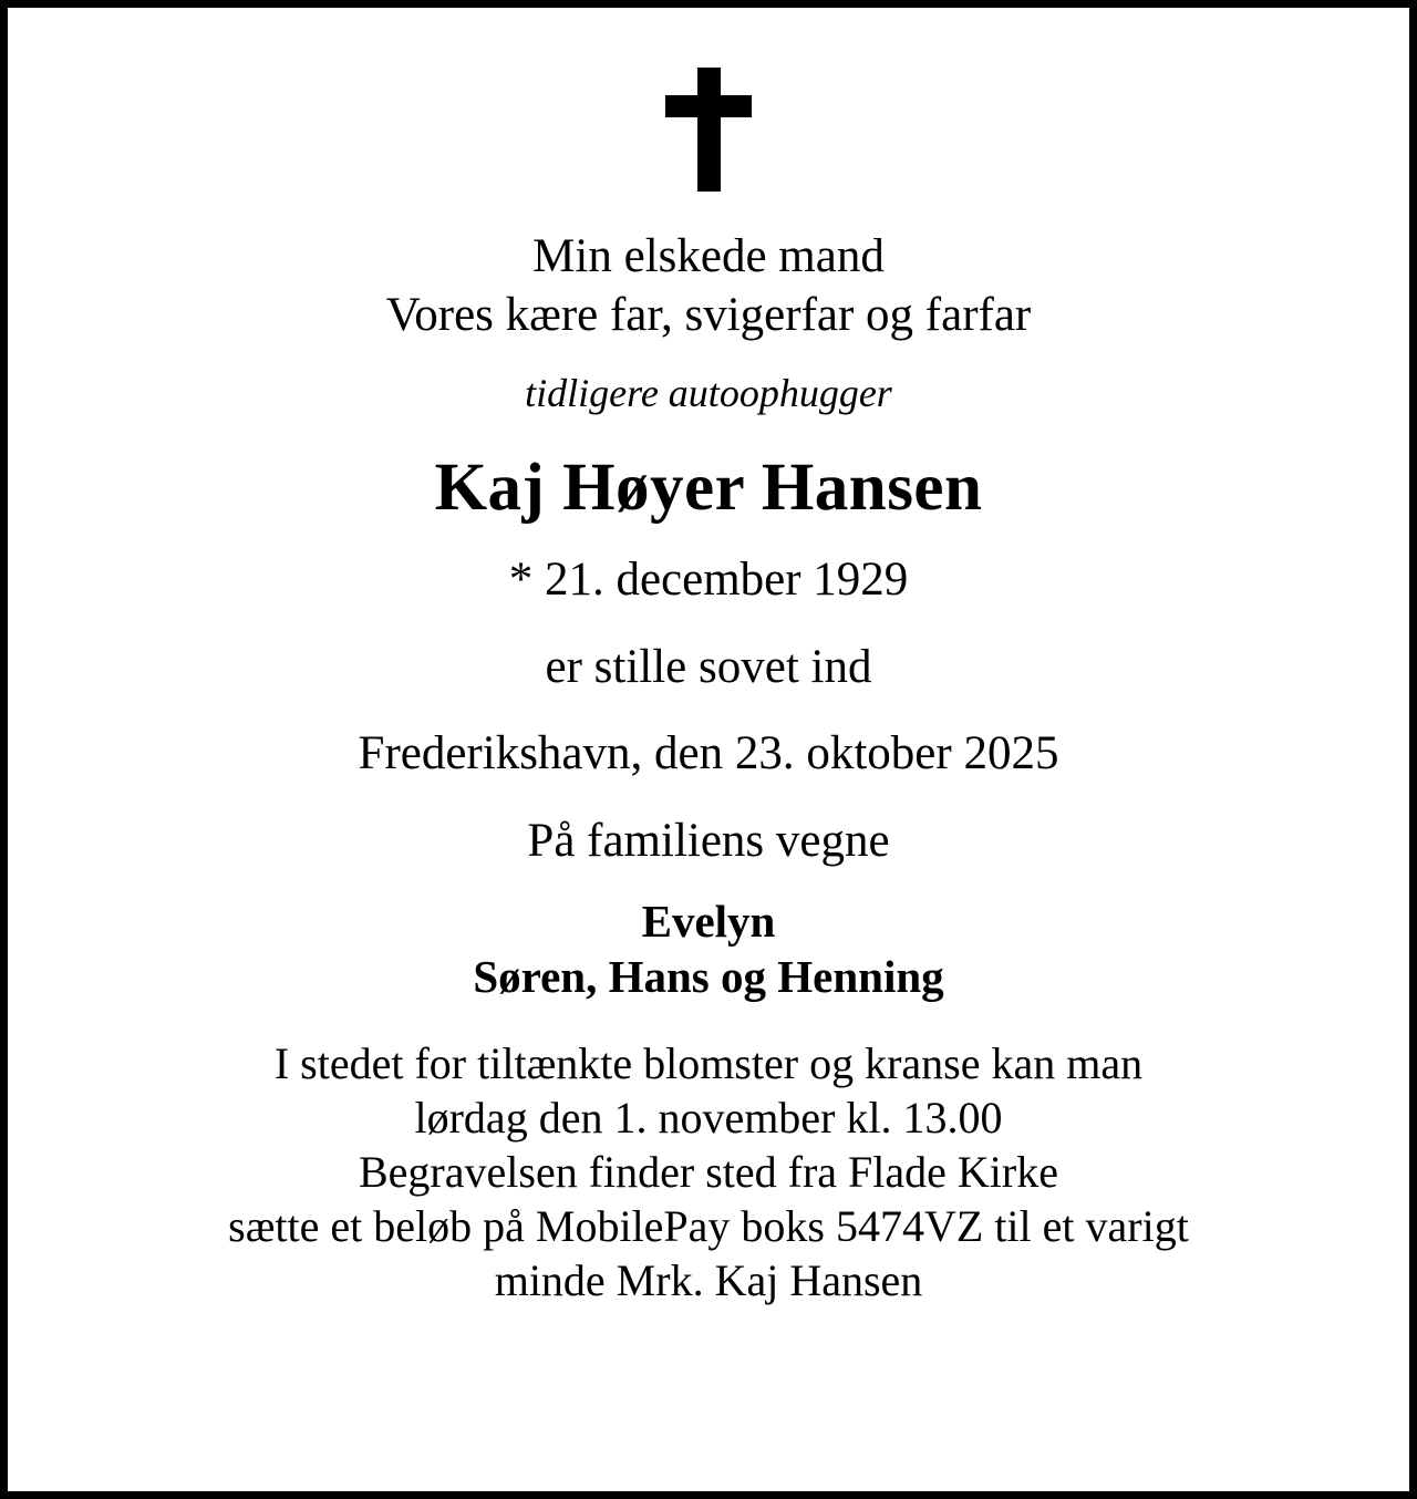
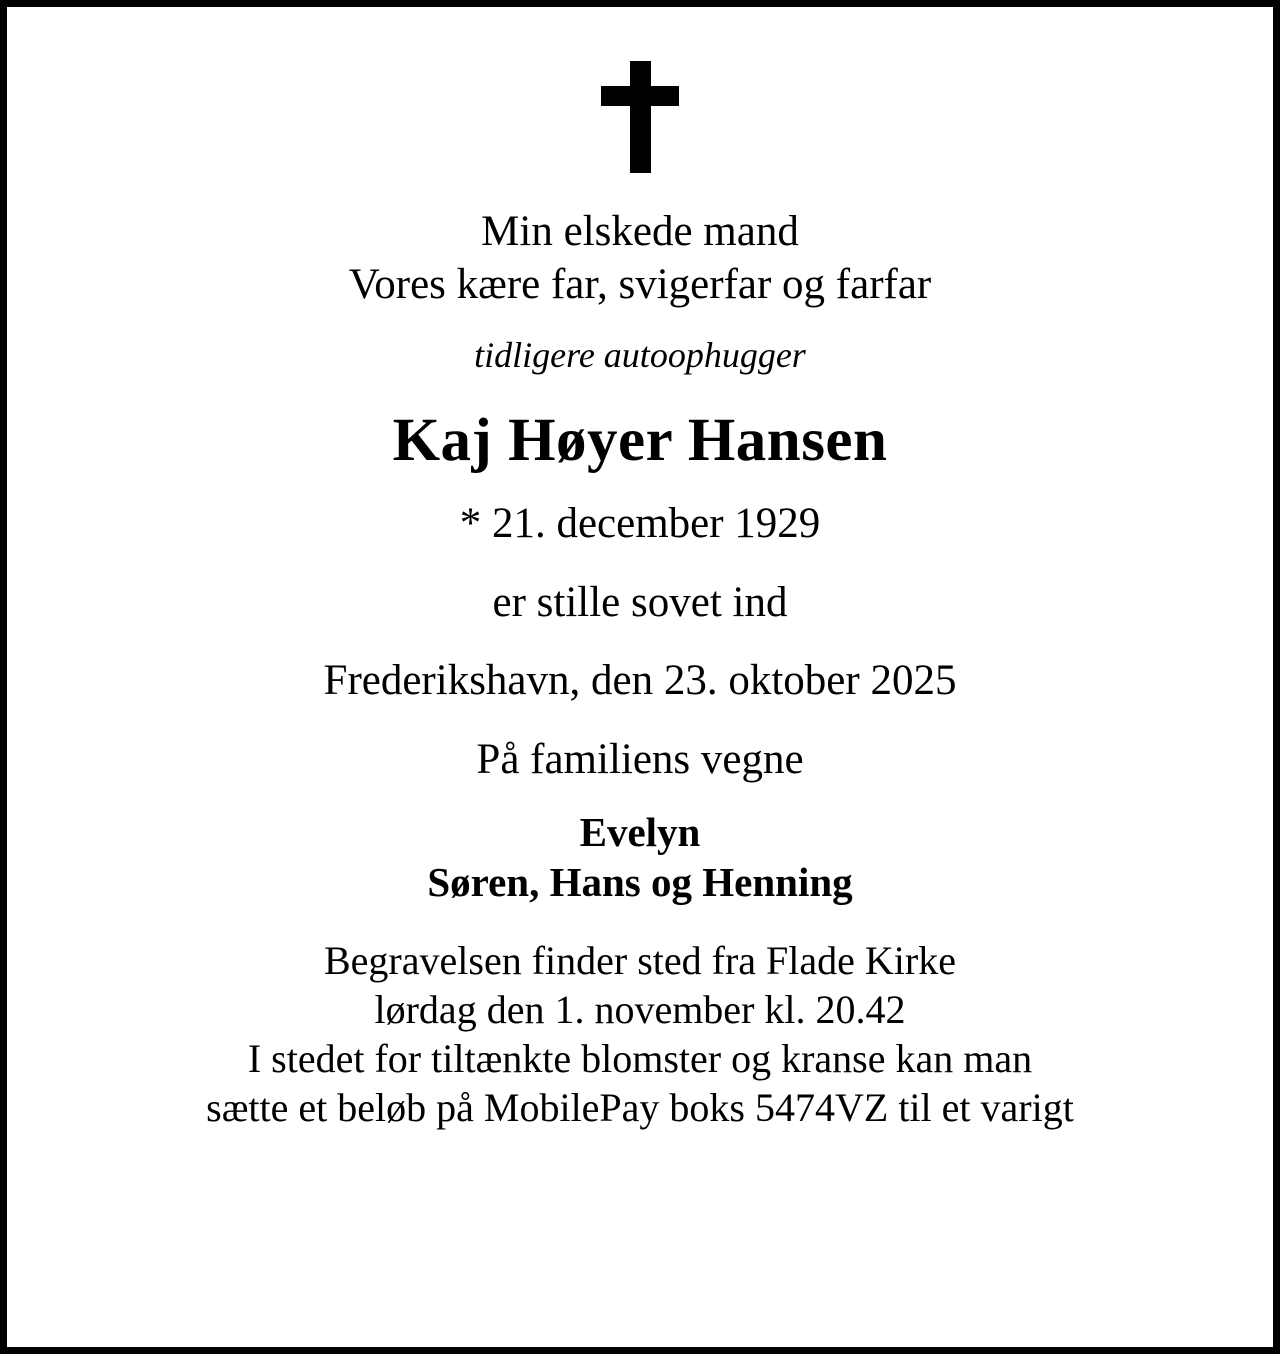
  Min elskede mand
  Vores kære far, svigerfar og farfar
  tidligere autoophugger
  Kaj Høyer Hansen
  * 21. december 1929
  er stille sovet ind
  Frederikshavn, den 23. oktober 2025
  På familiens vegne
  Evelyn
  Søren, Hans og Henning
- I stedet for tiltænkte blomster og kranse kan man
+ Begravelsen finder sted fra Flade Kirke
- lørdag den 1. november kl. 13.00
+ lørdag den 1. november kl. 20.42
- Begravelsen finder sted fra Flade Kirke
+ I stedet for tiltænkte blomster og kranse kan man
  sætte et beløb på MobilePay boks 5474VZ til et varigt
- minde Mrk. Kaj Hansen
